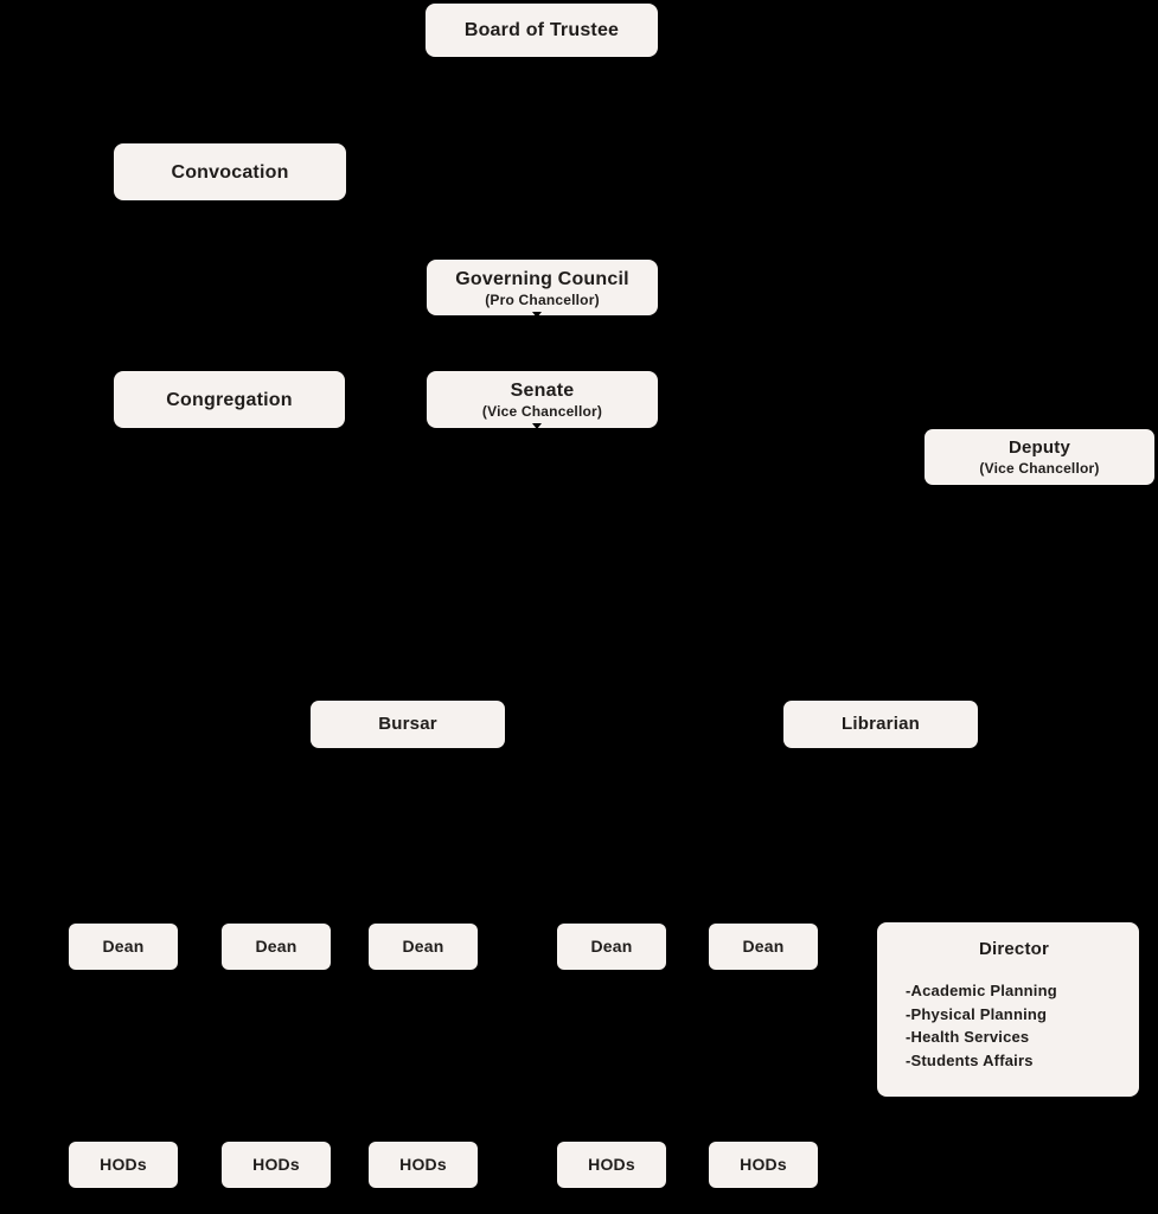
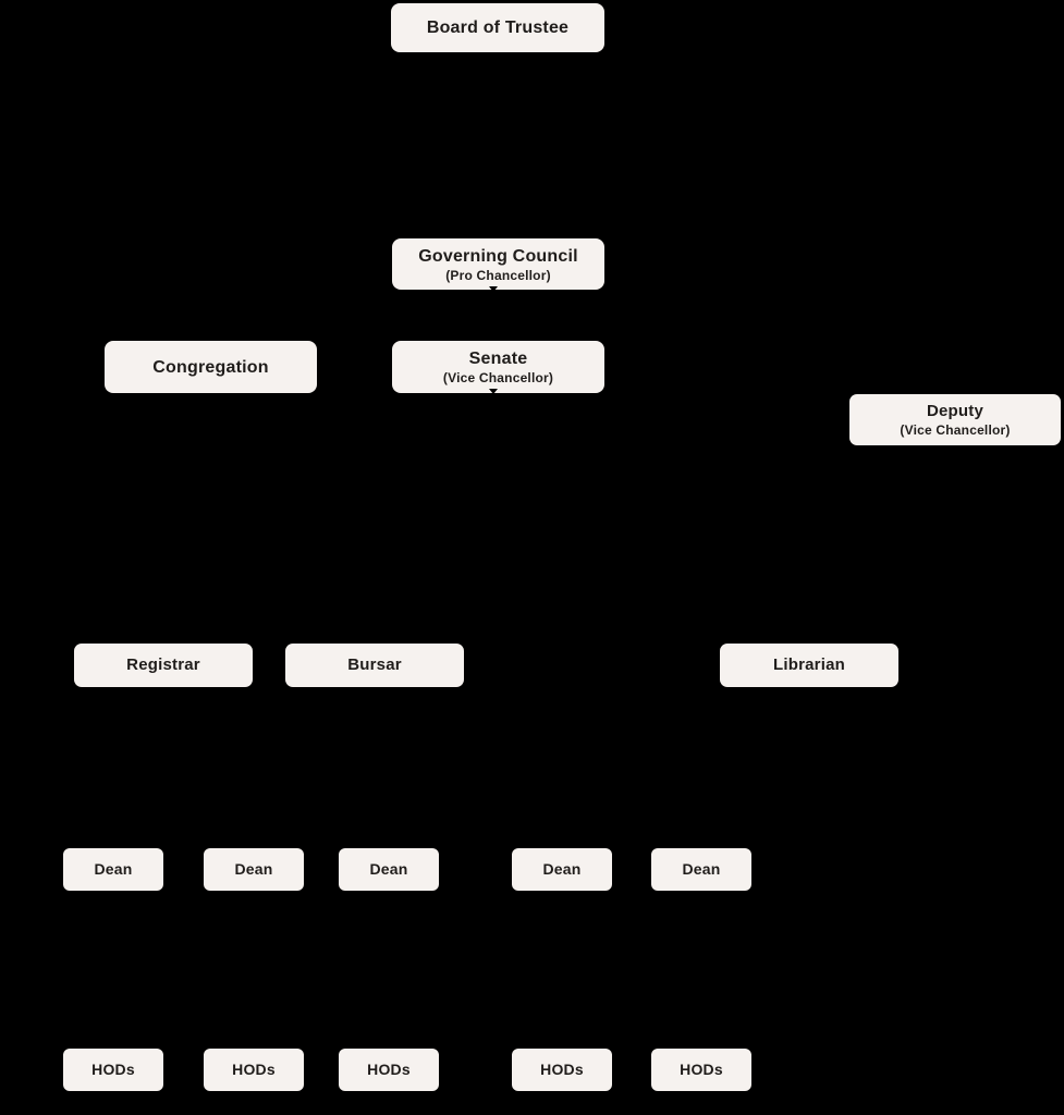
  Board of Trustee
- Convocation
  Governing Council
  (Pro Chancellor)
  Congregation
  Senate
  (Vice Chancellor)
  Deputy
  (Vice Chancellor)
+ Registrar
  Bursar
  Librarian
  Dean
  Dean
  Dean
  Dean
  Dean
- Director
- -Academic Planning
- -Physical Planning
- -Health Services
- -Students Affairs
  HODs
  HODs
  HODs
  HODs
  HODs
